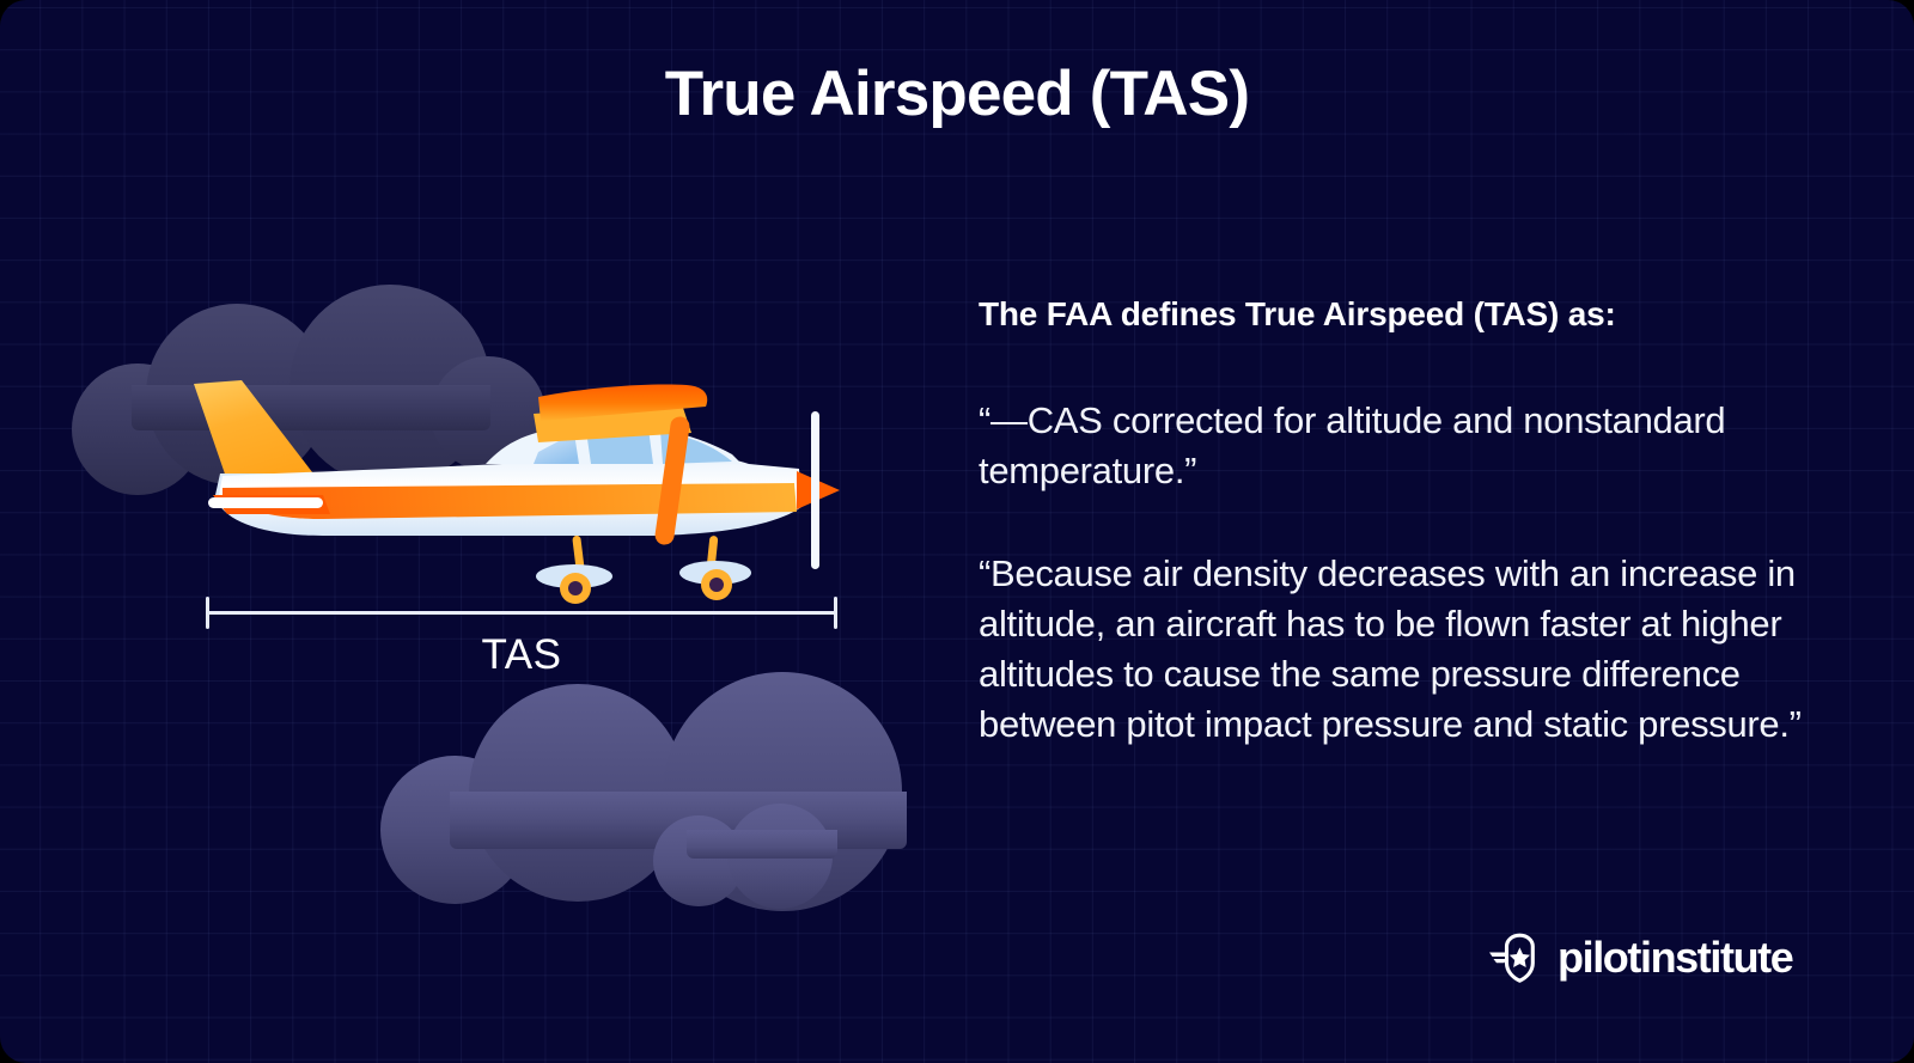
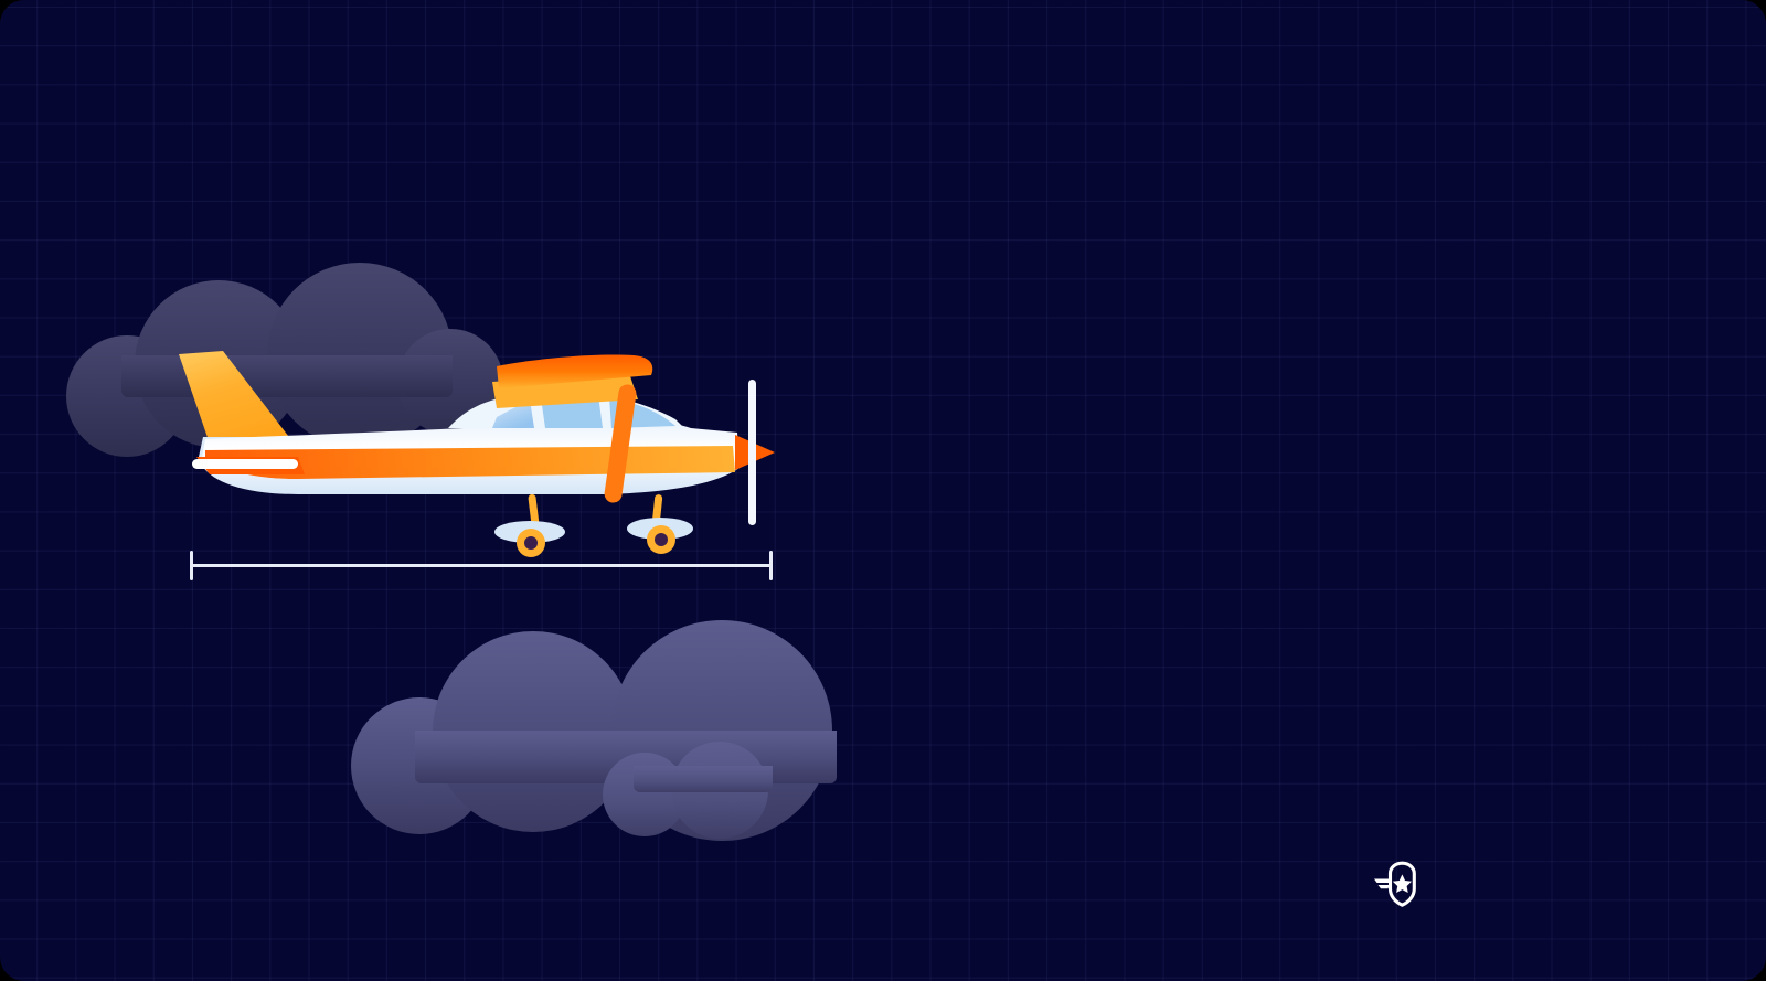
- True Airspeed (TAS)
- TAS
- The FAA defines True Airspeed (TAS) as:
- “—CAS corrected for altitude and nonstandard temperature.”
- “Because air density decreases with an increase in altitude, an aircraft has to be flown faster at higher altitudes to cause the same pressure difference between pitot impact pressure and static pressure.”
- pilotinstitute
